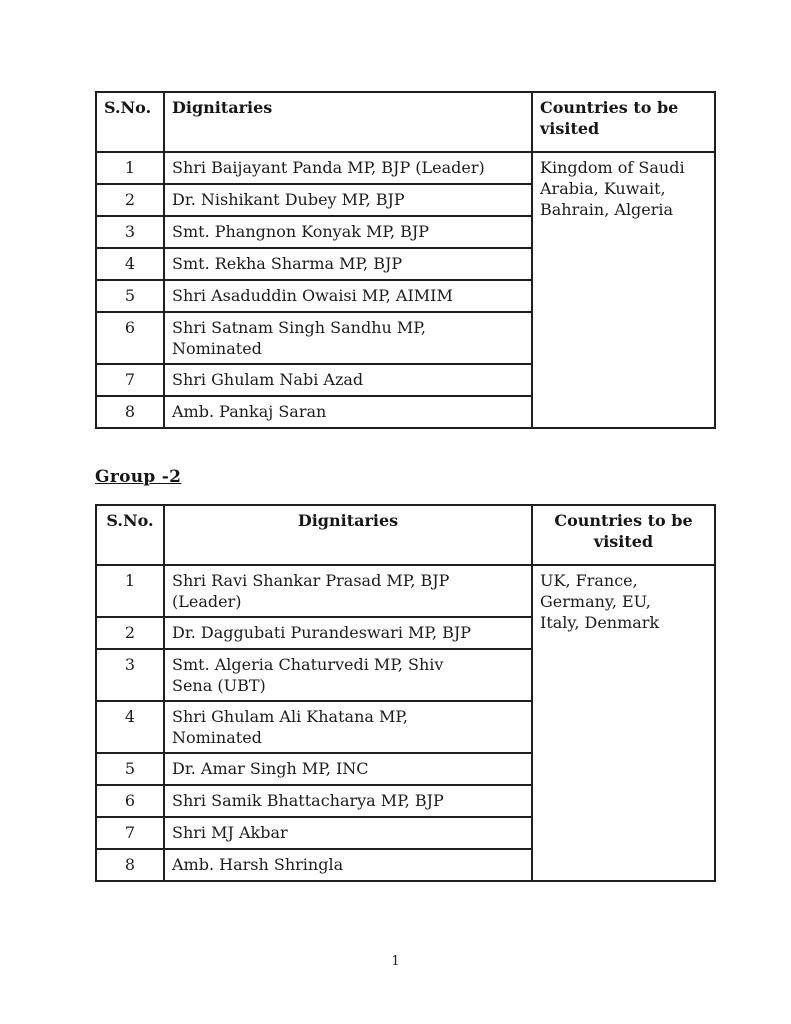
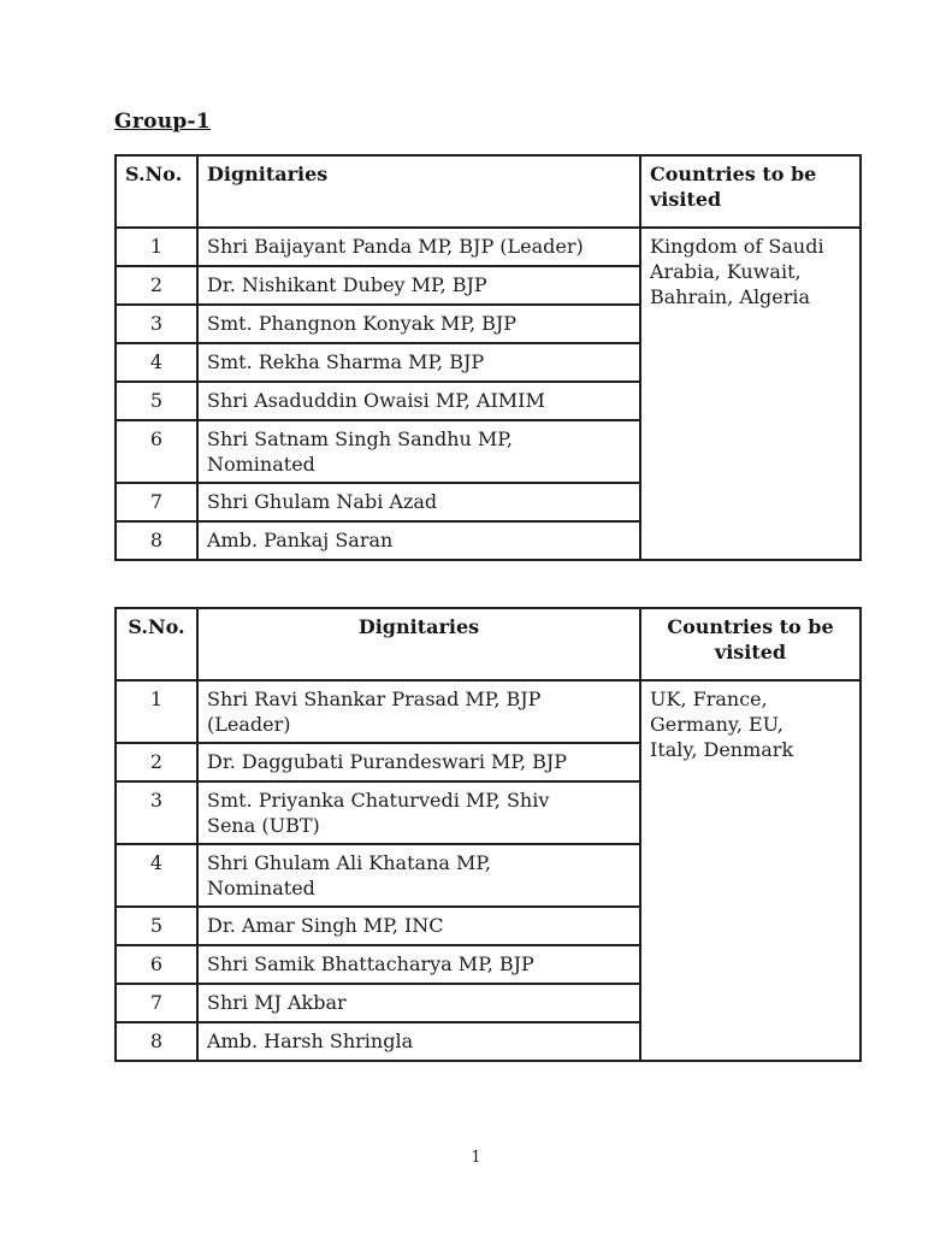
+ Group-1
  S.No.	Dignitaries	Countries to be visited
  1	Shri Baijayant Panda MP, BJP (Leader)	Kingdom of Saudi Arabia, Kuwait, Bahrain, Algeria
  2	Dr. Nishikant Dubey MP, BJP
  3	Smt. Phangnon Konyak MP, BJP
  4	Smt. Rekha Sharma MP, BJP
  5	Shri Asaduddin Owaisi MP, AIMIM
  6	Shri Satnam Singh Sandhu MP, Nominated
  7	Shri Ghulam Nabi Azad
  8	Amb. Pankaj Saran
- Group -2
  S.No.	Dignitaries	Countries to be visited
  1	Shri Ravi Shankar Prasad MP, BJP (Leader)	UK, France, Germany, EU, Italy, Denmark
  2	Dr. Daggubati Purandeswari MP, BJP
- 3	Smt. Algeria Chaturvedi MP, Shiv Sena (UBT)
+ 3	Smt. Priyanka Chaturvedi MP, Shiv Sena (UBT)
  4	Shri Ghulam Ali Khatana MP, Nominated
  5	Dr. Amar Singh MP, INC
  6	Shri Samik Bhattacharya MP, BJP
  7	Shri MJ Akbar
  8	Amb. Harsh Shringla
  1
